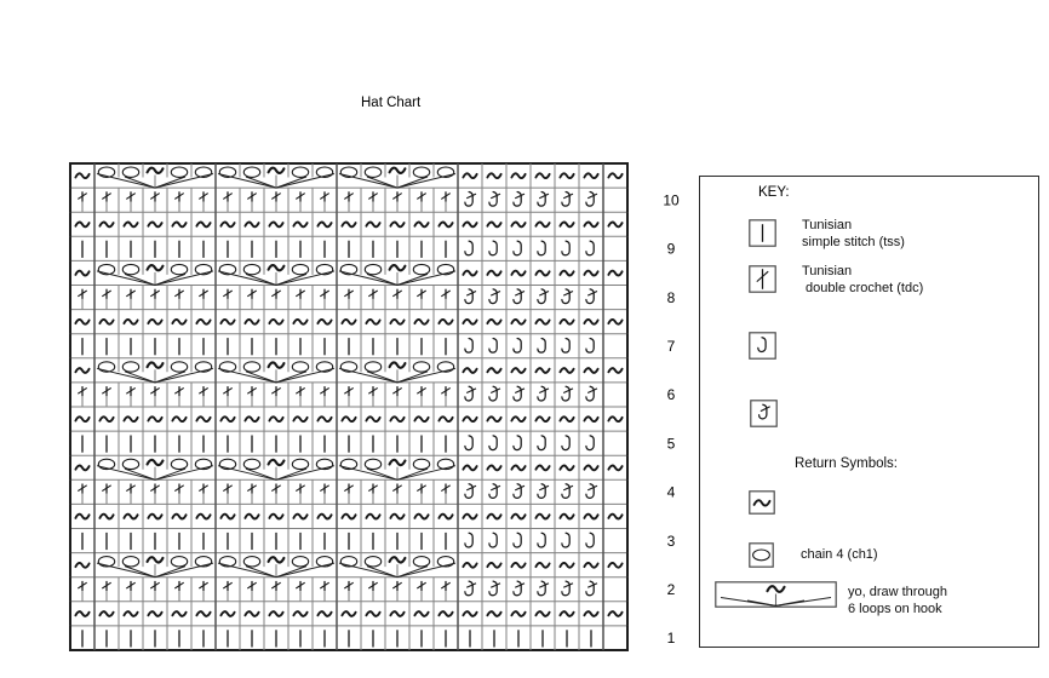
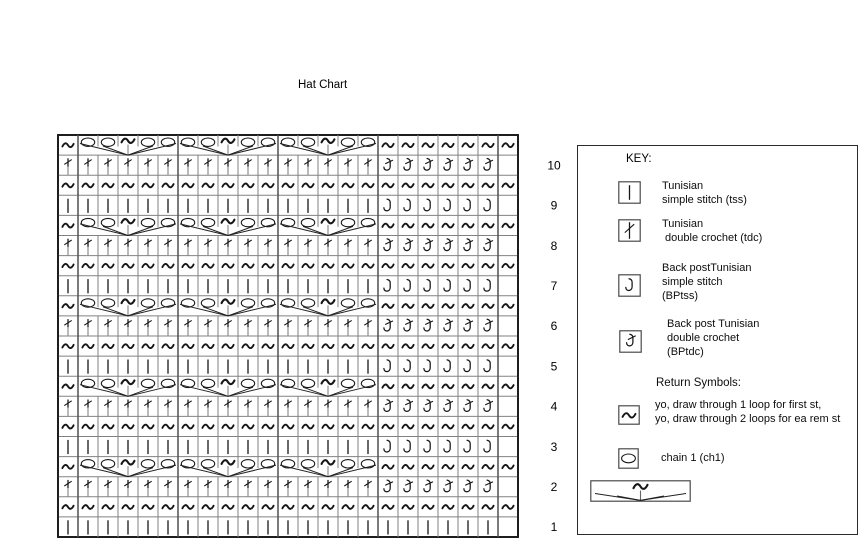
  Hat Chart
  10
  9
  8
  7
  6
  5
  4
  3
  2
  1
  KEY:
  Return Symbols:
  Tunisian
  simple stitch (tss)
  Tunisian
  double crochet (tdc)
+ Back postTunisian
+ simple stitch
+ (BPtss)
+ Back post Tunisian
+ double crochet
+ (BPtdc)
+ yo, draw through 1 loop for first st,
+ yo, draw through 2 loops for ea rem st
- chain 4 (ch1)
+ chain 1 (ch1)
- yo, draw through
- 6 loops on hook
